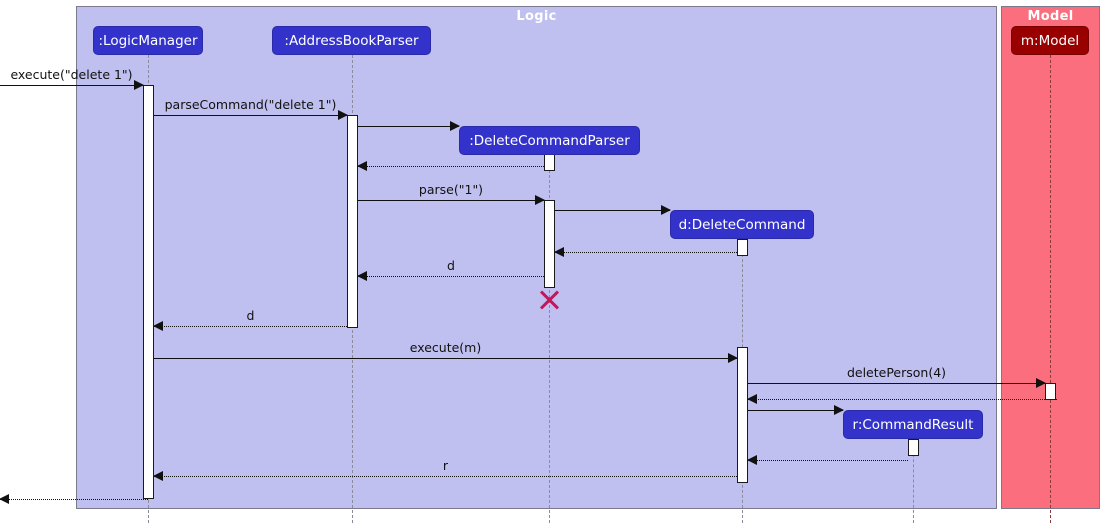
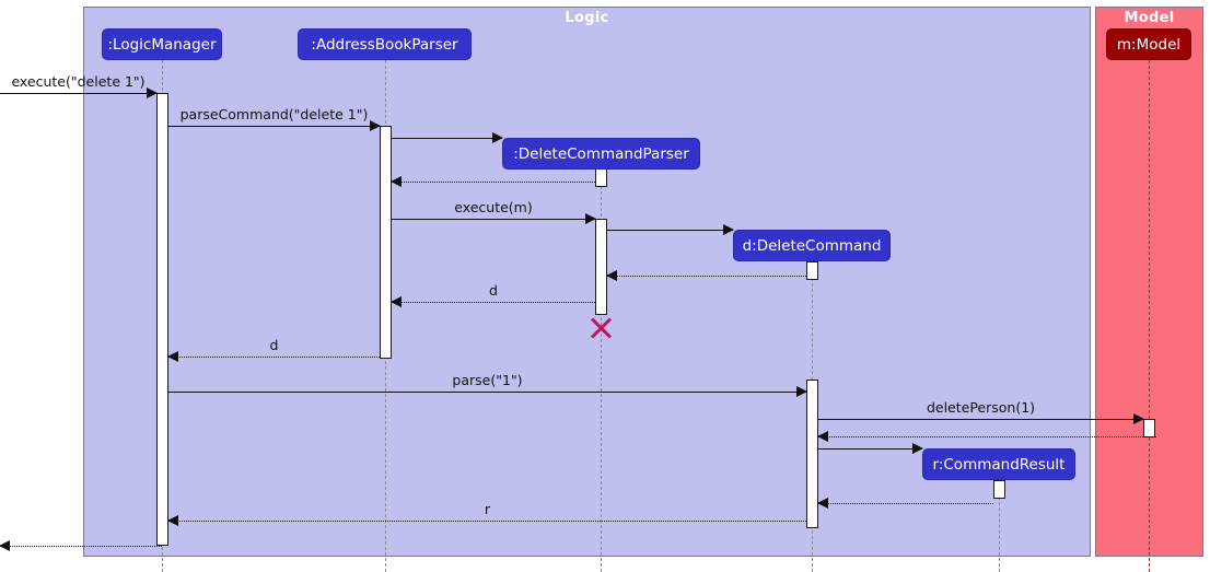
  Logic
  Model
  execute("delete 1")
  parseCommand("delete 1")
- parse("1")
+ execute(m)
  d
  d
- execute(m)
+ parse("1")
- deletePerson(4)
+ deletePerson(1)
  r
  :LogicManager
  :AddressBookParser
  :DeleteCommandParser
  d:DeleteCommand
  r:CommandResult
  m:Model
